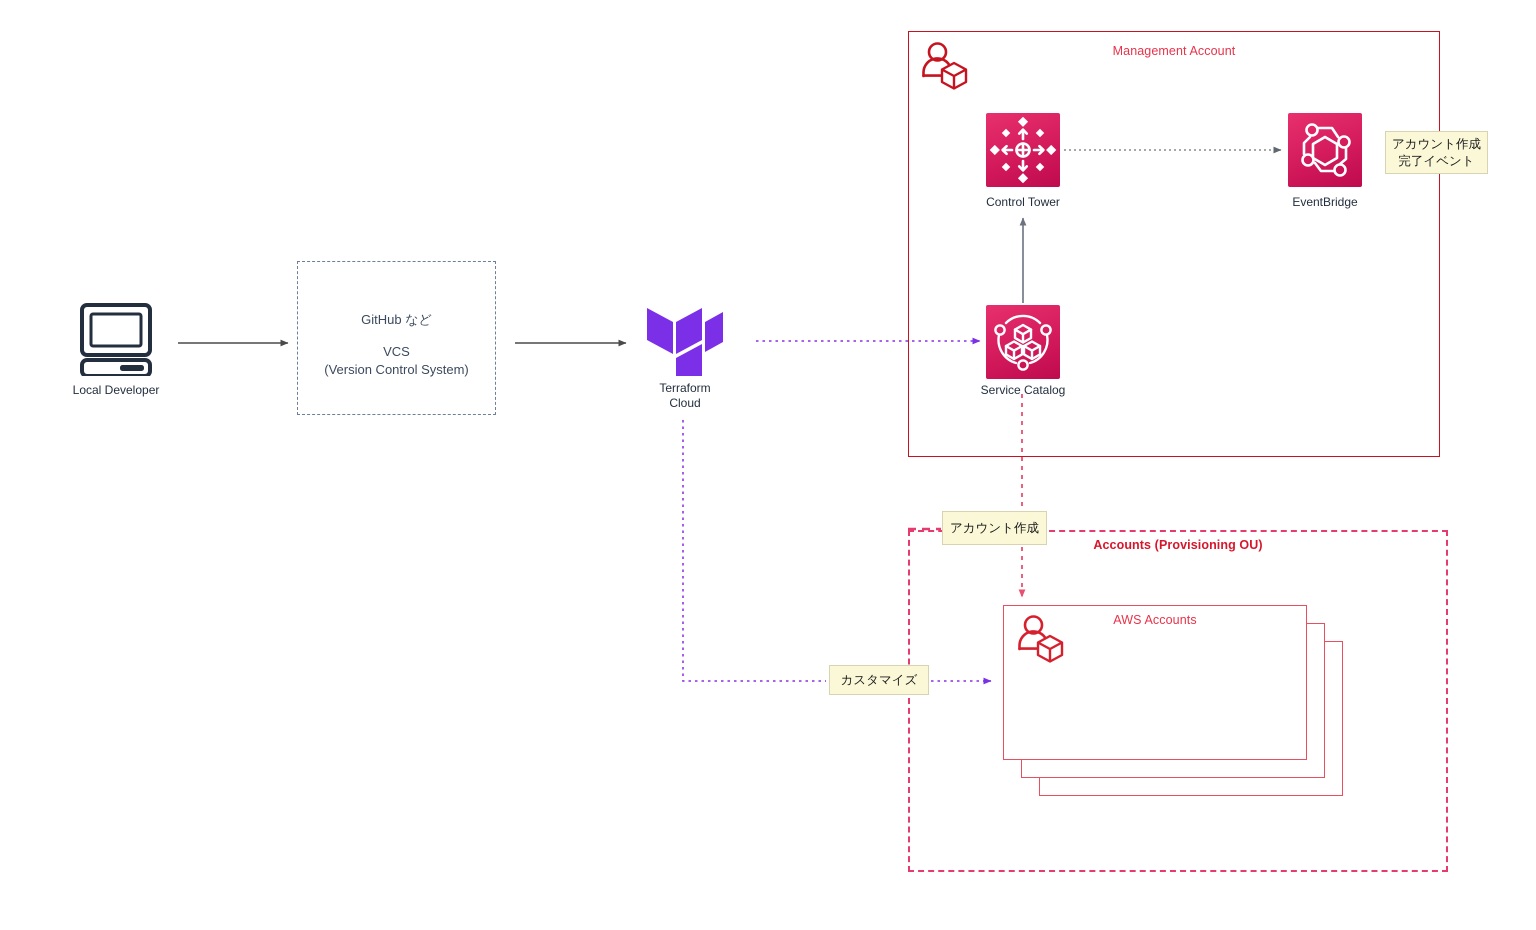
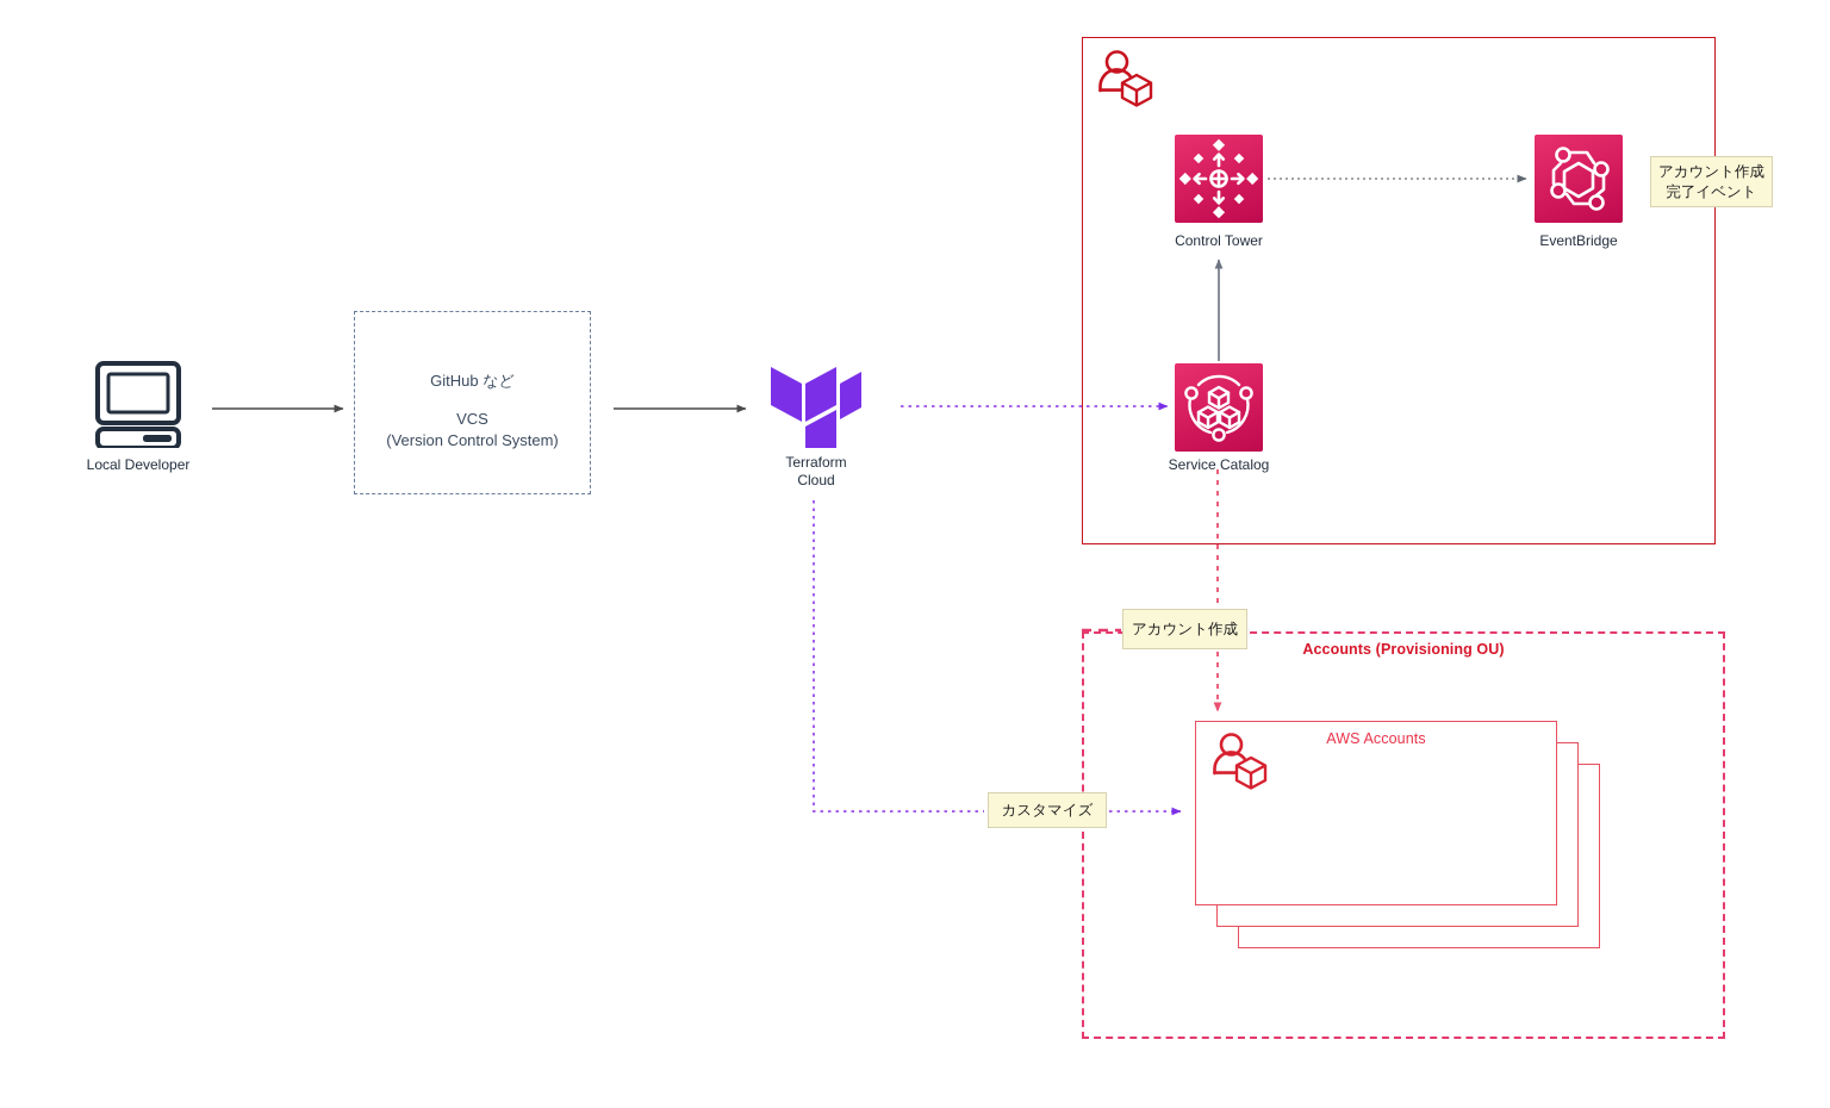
- Management Account
  Accounts (Provisioning OU)
  GitHub など
  VCS
  (Version Control System)
  Local Developer
  Terraform
  Cloud
  Control Tower
  EventBridge
  Service Catalog
  AWS Accounts
  アカウント作成
  完了イベント
  アカウント作成
  カスタマイズ
